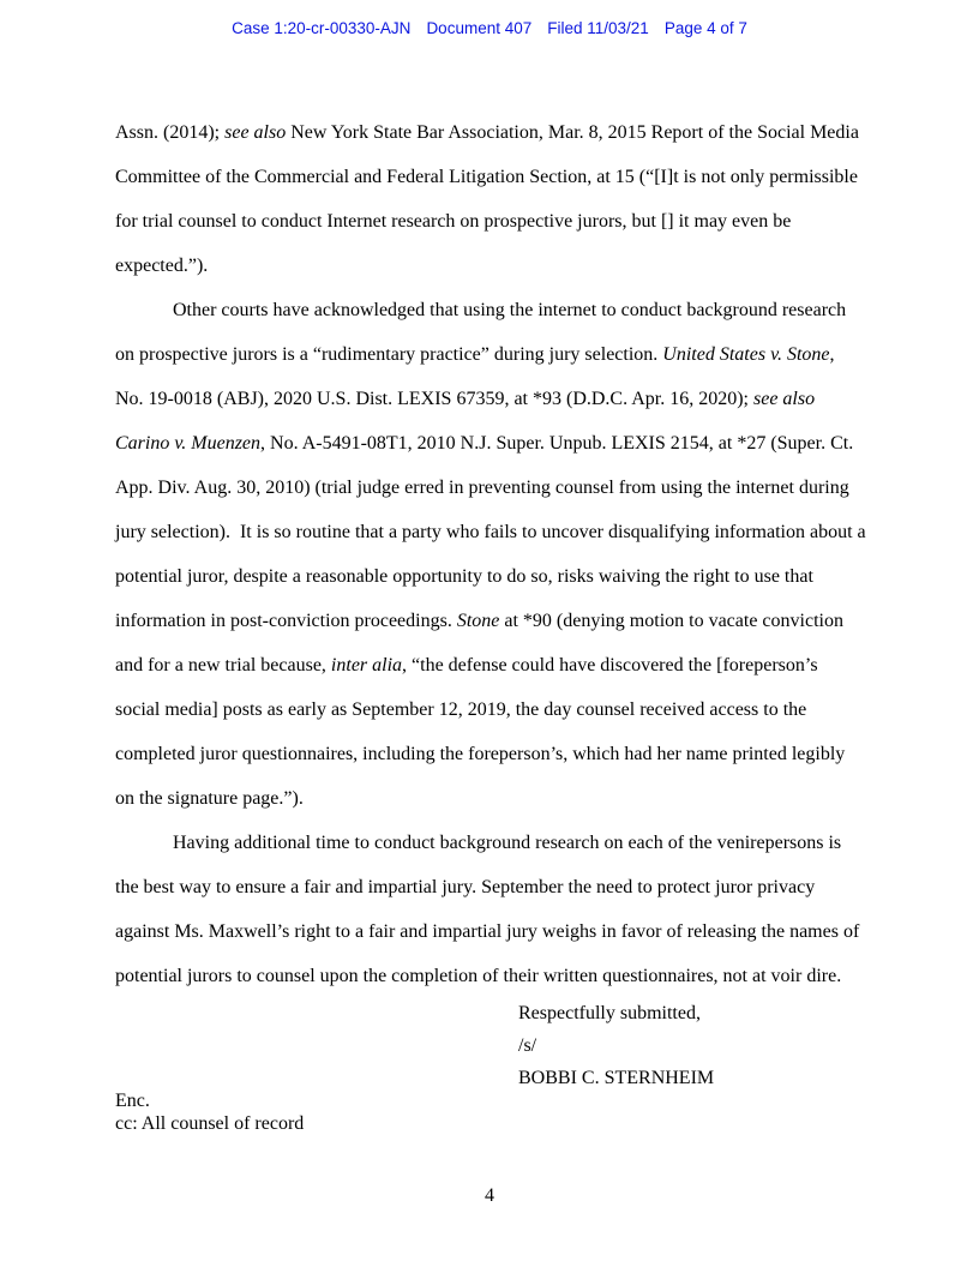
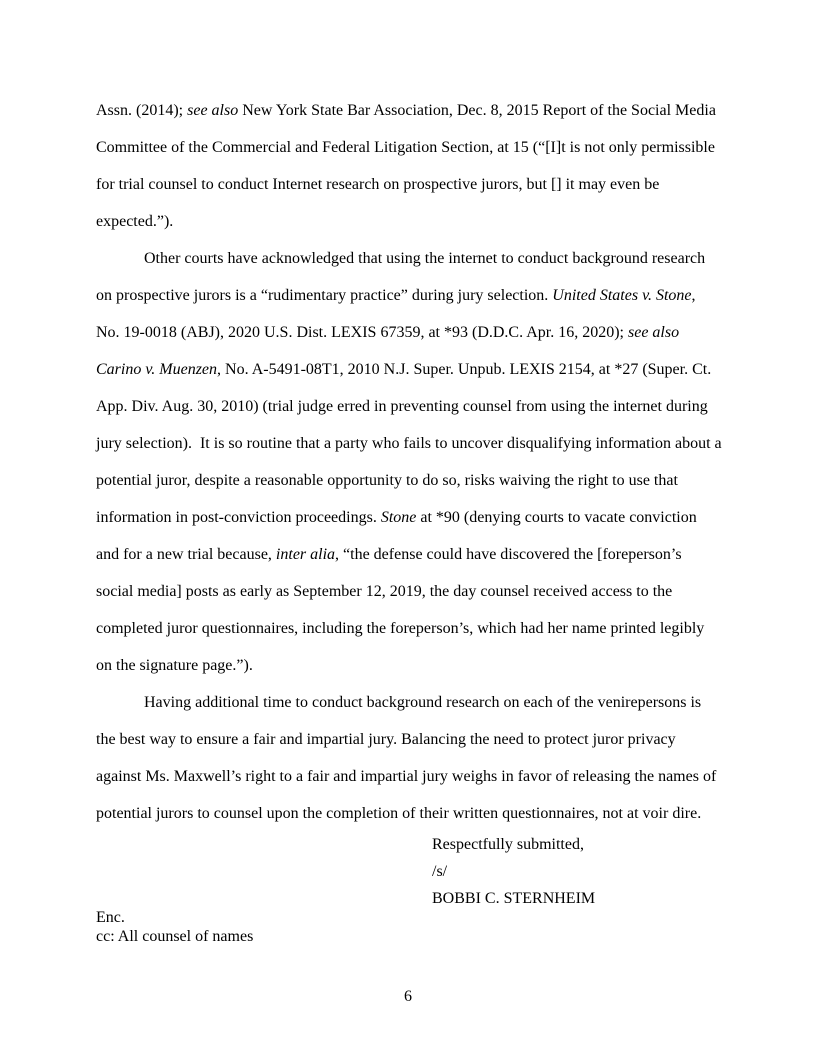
- Case 1:20-cr-00330-AJN
- Document 407
- Filed 11/03/21
- Page 4 of 7
- Assn. (2014); see also New York State Bar Association, Mar. 8, 2015 Report of the Social Media Committee of the Commercial and Federal Litigation Section, at 15 (“[I]t is not only permissible for trial counsel to conduct Internet research on prospective jurors, but [] it may even be expected.”).
+ Assn. (2014); see also New York State Bar Association, Dec. 8, 2015 Report of the Social Media Committee of the Commercial and Federal Litigation Section, at 15 (“[I]t is not only permissible for trial counsel to conduct Internet research on prospective jurors, but [] it may even be expected.”).
- Other courts have acknowledged that using the internet to conduct background research on prospective jurors is a “rudimentary practice” during jury selection. United States v. Stone, No. 19-0018 (ABJ), 2020 U.S. Dist. LEXIS 67359, at *93 (D.D.C. Apr. 16, 2020); see also Carino v. Muenzen, No. A-5491-08T1, 2010 N.J. Super. Unpub. LEXIS 2154, at *27 (Super. Ct. App. Div. Aug. 30, 2010) (trial judge erred in preventing counsel from using the internet during jury selection). It is so routine that a party who fails to uncover disqualifying information about a potential juror, despite a reasonable opportunity to do so, risks waiving the right to use that information in post-conviction proceedings. Stone at *90 (denying motion to vacate conviction and for a new trial because, inter alia, “the defense could have discovered the [foreperson’s social media] posts as early as September 12, 2019, the day counsel received access to the completed juror questionnaires, including the foreperson’s, which had her name printed legibly on the signature page.”).
+ Other courts have acknowledged that using the internet to conduct background research on prospective jurors is a “rudimentary practice” during jury selection. United States v. Stone, No. 19-0018 (ABJ), 2020 U.S. Dist. LEXIS 67359, at *93 (D.D.C. Apr. 16, 2020); see also Carino v. Muenzen, No. A-5491-08T1, 2010 N.J. Super. Unpub. LEXIS 2154, at *27 (Super. Ct. App. Div. Aug. 30, 2010) (trial judge erred in preventing counsel from using the internet during jury selection). It is so routine that a party who fails to uncover disqualifying information about a potential juror, despite a reasonable opportunity to do so, risks waiving the right to use that information in post-conviction proceedings. Stone at *90 (denying courts to vacate conviction and for a new trial because, inter alia, “the defense could have discovered the [foreperson’s social media] posts as early as September 12, 2019, the day counsel received access to the completed juror questionnaires, including the foreperson’s, which had her name printed legibly on the signature page.”).
- Having additional time to conduct background research on each of the venirepersons is the best way to ensure a fair and impartial jury. September the need to protect juror privacy against Ms. Maxwell’s right to a fair and impartial jury weighs in favor of releasing the names of potential jurors to counsel upon the completion of their written questionnaires, not at voir dire.
+ Having additional time to conduct background research on each of the venirepersons is the best way to ensure a fair and impartial jury. Balancing the need to protect juror privacy against Ms. Maxwell’s right to a fair and impartial jury weighs in favor of releasing the names of potential jurors to counsel upon the completion of their written questionnaires, not at voir dire.
  Respectfully submitted,
  /s/
  BOBBI C. STERNHEIM
  Enc.
- cc: All counsel of record
+ cc: All counsel of names
- 4
+ 6
